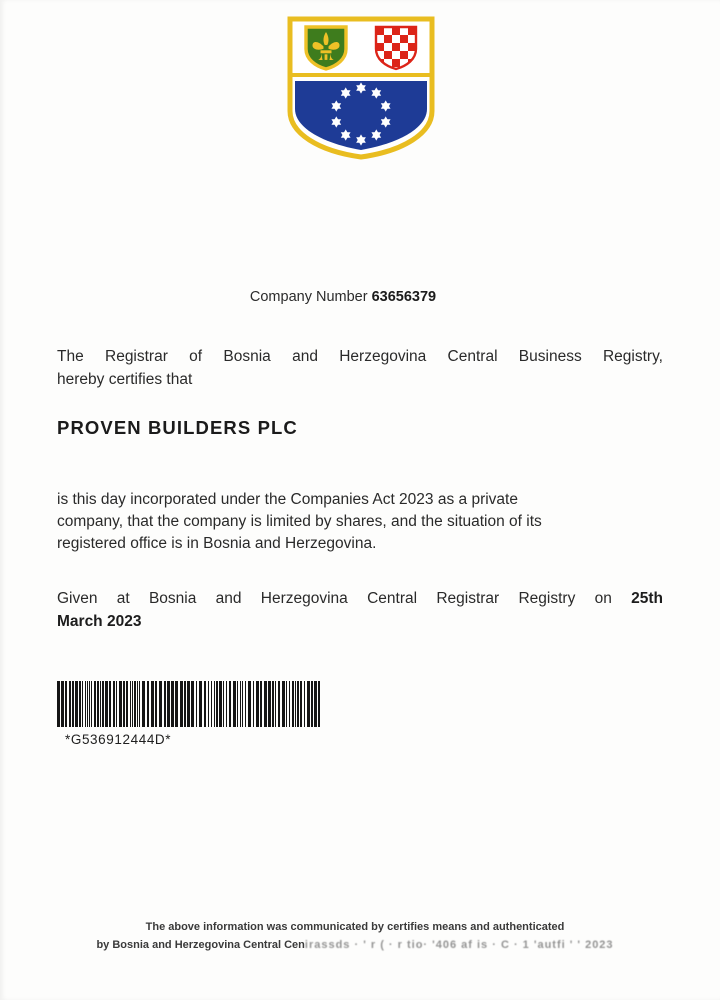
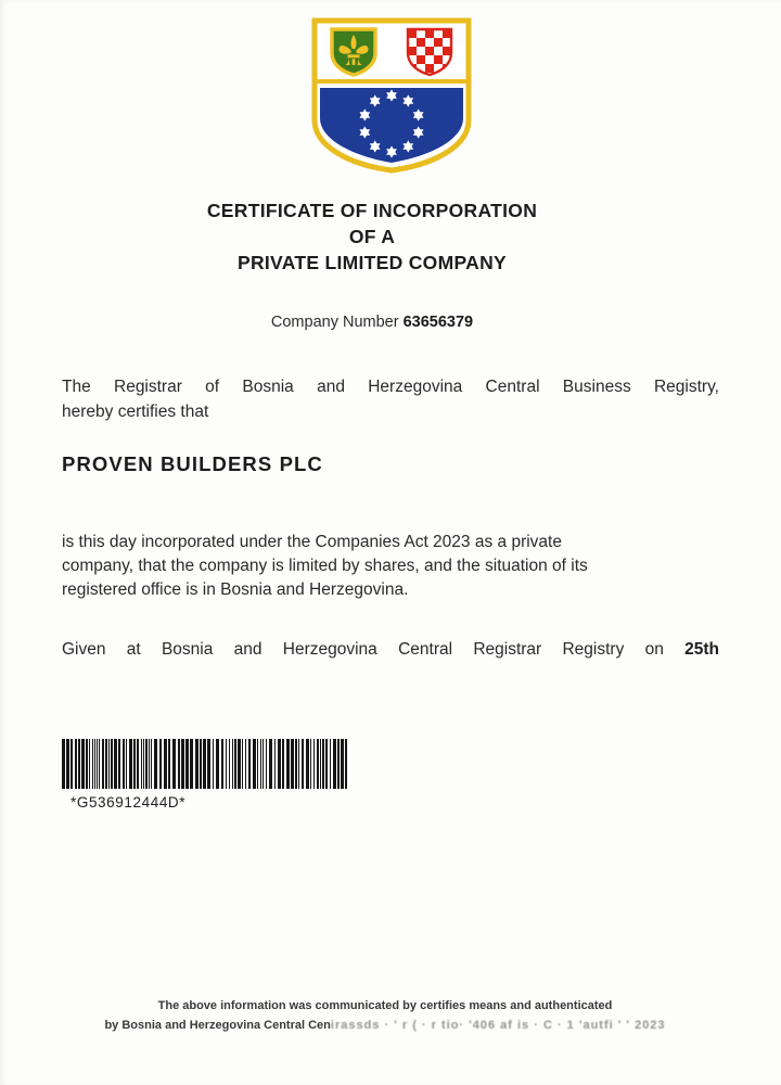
+ CERTIFICATE OF INCORPORATION
+ OF A
+ PRIVATE LIMITED COMPANY
  Company Number 63656379
  The Registrar of Bosnia and Herzegovina Central Business Registry,
  hereby certifies that
  PROVEN BUILDERS PLC
  is this day incorporated under the Companies Act 2023 as a private
  company, that the company is limited by shares, and the situation of its
  registered office is in Bosnia and Herzegovina.
  Given at Bosnia and Herzegovina Central Registrar Registry on 25th
- March 2023
  *G536912444D*
  The above information was communicated by certifies means and authenticated
  by Bosnia and Herzegovina Central Cenirassds · ' r ( · r tio· '406 af is · C · 1 'autfi ' ' 2023
